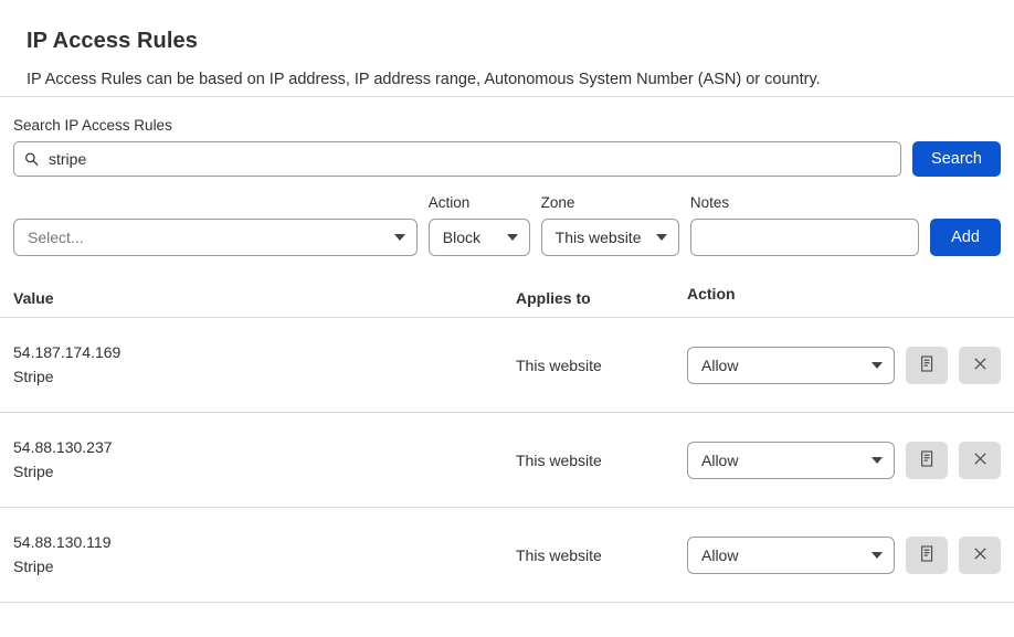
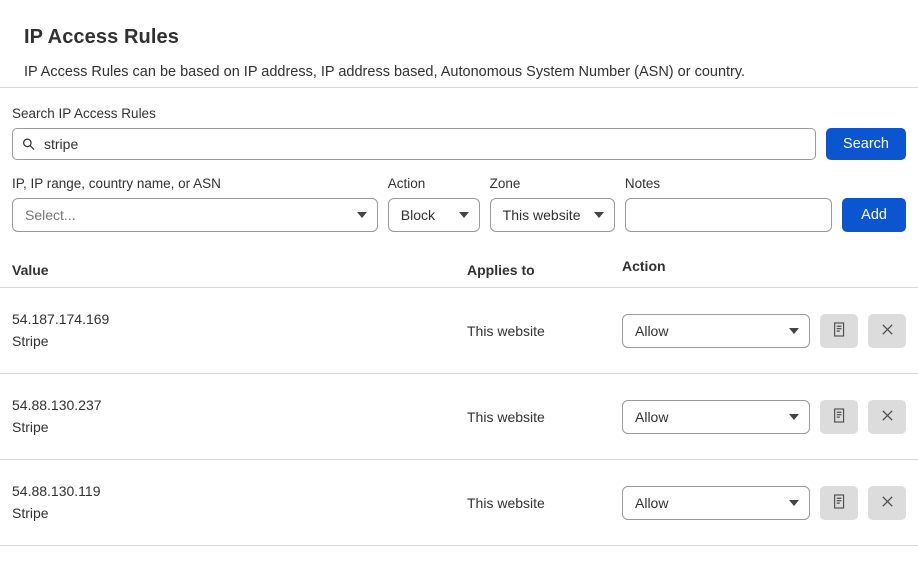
  IP Access Rules
- IP Access Rules can be based on IP address, IP address range, Autonomous System Number (ASN) or country.
+ IP Access Rules can be based on IP address, IP address based, Autonomous System Number (ASN) or country.
  Search IP Access Rules
  stripe
  Search
+ IP, IP range, country name, or ASN
  Select...
  Action
  Block
  Zone
  This website
  Notes
  Add
  Value
  Applies to
  Action
  54.187.174.169
  Stripe
  This website
  Allow
  54.88.130.237
  Stripe
  This website
  Allow
  54.88.130.119
  Stripe
  This website
  Allow
